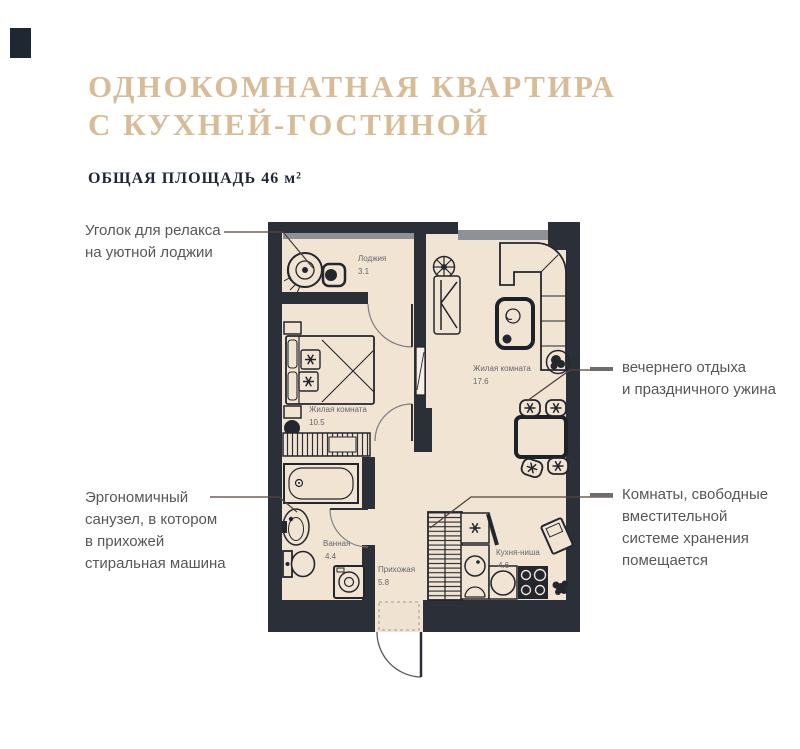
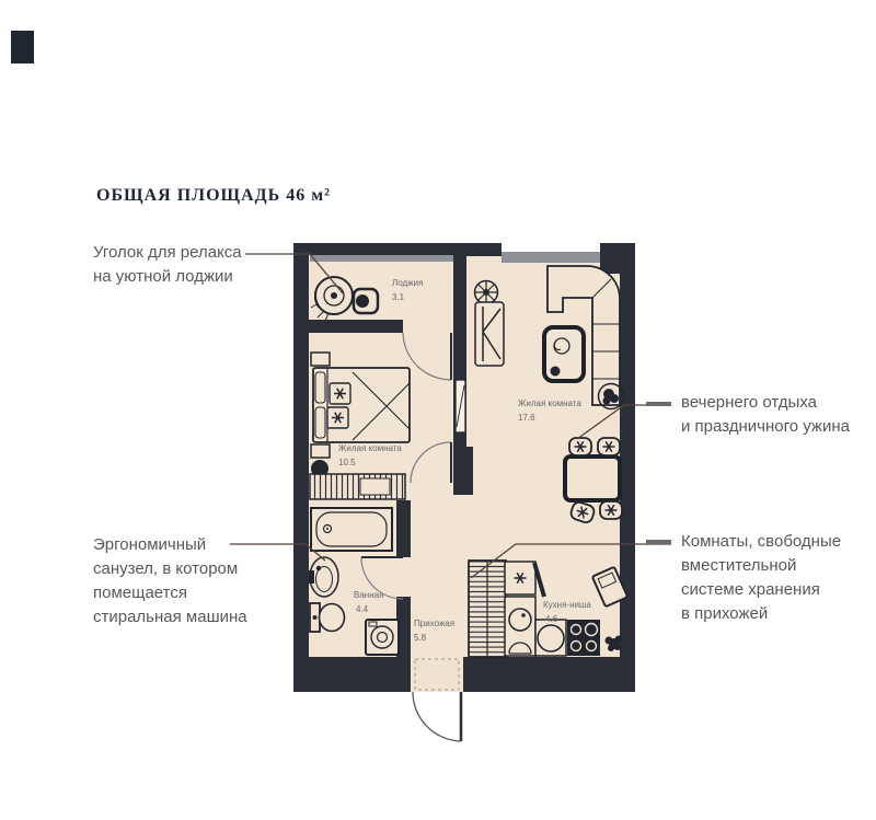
- ОДНОКОМНАТНАЯ КВАРТИРА
- С КУХНЕЙ-ГОСТИНОЙ
  ОБЩАЯ ПЛОЩАДЬ 46 м²
  Уголок для релакса
  на уютной лоджии
  вечернего отдыха
  и праздничного ужина
  Эргономичный
  санузел, в котором
- в прихожей
+ помещается
  стиральная машина
  Комнаты, свободные
  вместительной
  системе хранения
- помещается
+ в прихожей
  Лоджия
  3.1
  Жилая комната
  17.6
  Жилая комната
  10.5
  Ванная
  4.4
  Прихожая
  5.8
  Кухня-ниша
  4.6
